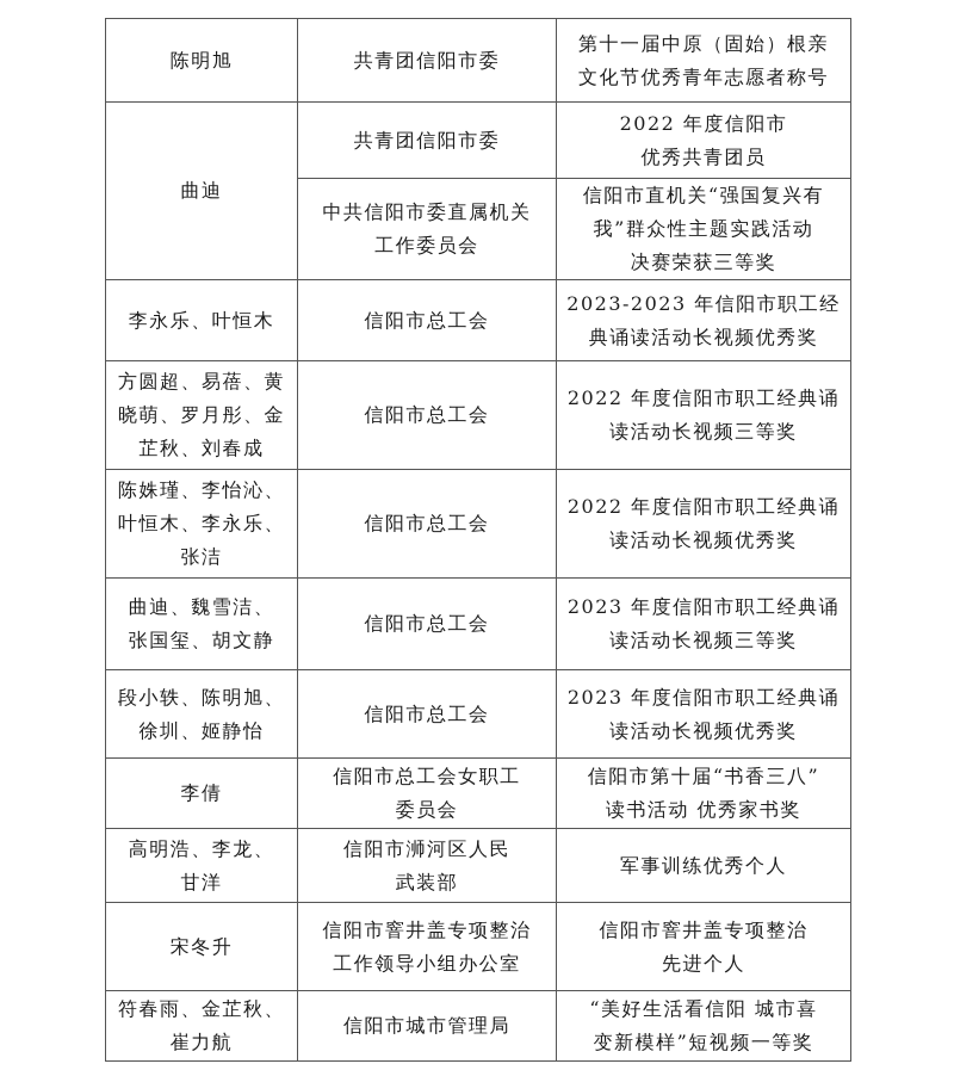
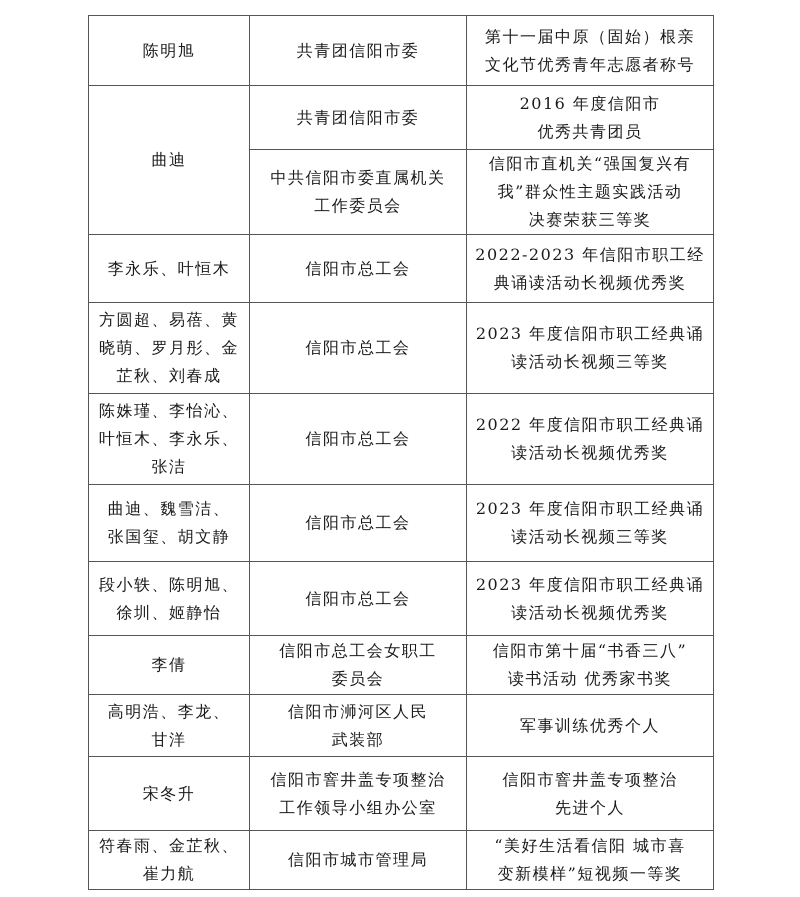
  陈明旭	共青团信阳市委	第十一届中原（固始）根亲 文化节优秀青年志愿者称号
- 曲迪	共青团信阳市委	2022 年度信阳市 优秀共青团员
+ 曲迪	共青团信阳市委	2016 年度信阳市 优秀共青团员
  中共信阳市委直属机关 工作委员会	信阳市直机关“强国复兴有 我”群众性主题实践活动 决赛荣获三等奖
- 李永乐、叶恒木	信阳市总工会	2023-2023 年信阳市职工经 典诵读活动长视频优秀奖
+ 李永乐、叶恒木	信阳市总工会	2022-2023 年信阳市职工经 典诵读活动长视频优秀奖
- 方圆超、易蓓、黄 晓萌、罗月彤、金 芷秋、刘春成	信阳市总工会	2022 年度信阳市职工经典诵 读活动长视频三等奖
+ 方圆超、易蓓、黄 晓萌、罗月彤、金 芷秋、刘春成	信阳市总工会	2023 年度信阳市职工经典诵 读活动长视频三等奖
  陈姝瑾、李怡沁、 叶恒木、李永乐、 张洁	信阳市总工会	2022 年度信阳市职工经典诵 读活动长视频优秀奖
  曲迪、魏雪洁、 张国玺、胡文静	信阳市总工会	2023 年度信阳市职工经典诵 读活动长视频三等奖
  段小轶、陈明旭、 徐圳、姬静怡	信阳市总工会	2023 年度信阳市职工经典诵 读活动长视频优秀奖
  李倩	信阳市总工会女职工 委员会	信阳市第十届“书香三八” 读书活动 优秀家书奖
  高明浩、李龙、 甘洋	信阳市浉河区人民 武装部	军事训练优秀个人
  宋冬升	信阳市窨井盖专项整治 工作领导小组办公室	信阳市窨井盖专项整治 先进个人
  符春雨、金芷秋、 崔力航	信阳市城市管理局	“美好生活看信阳 城市喜 变新模样”短视频一等奖
